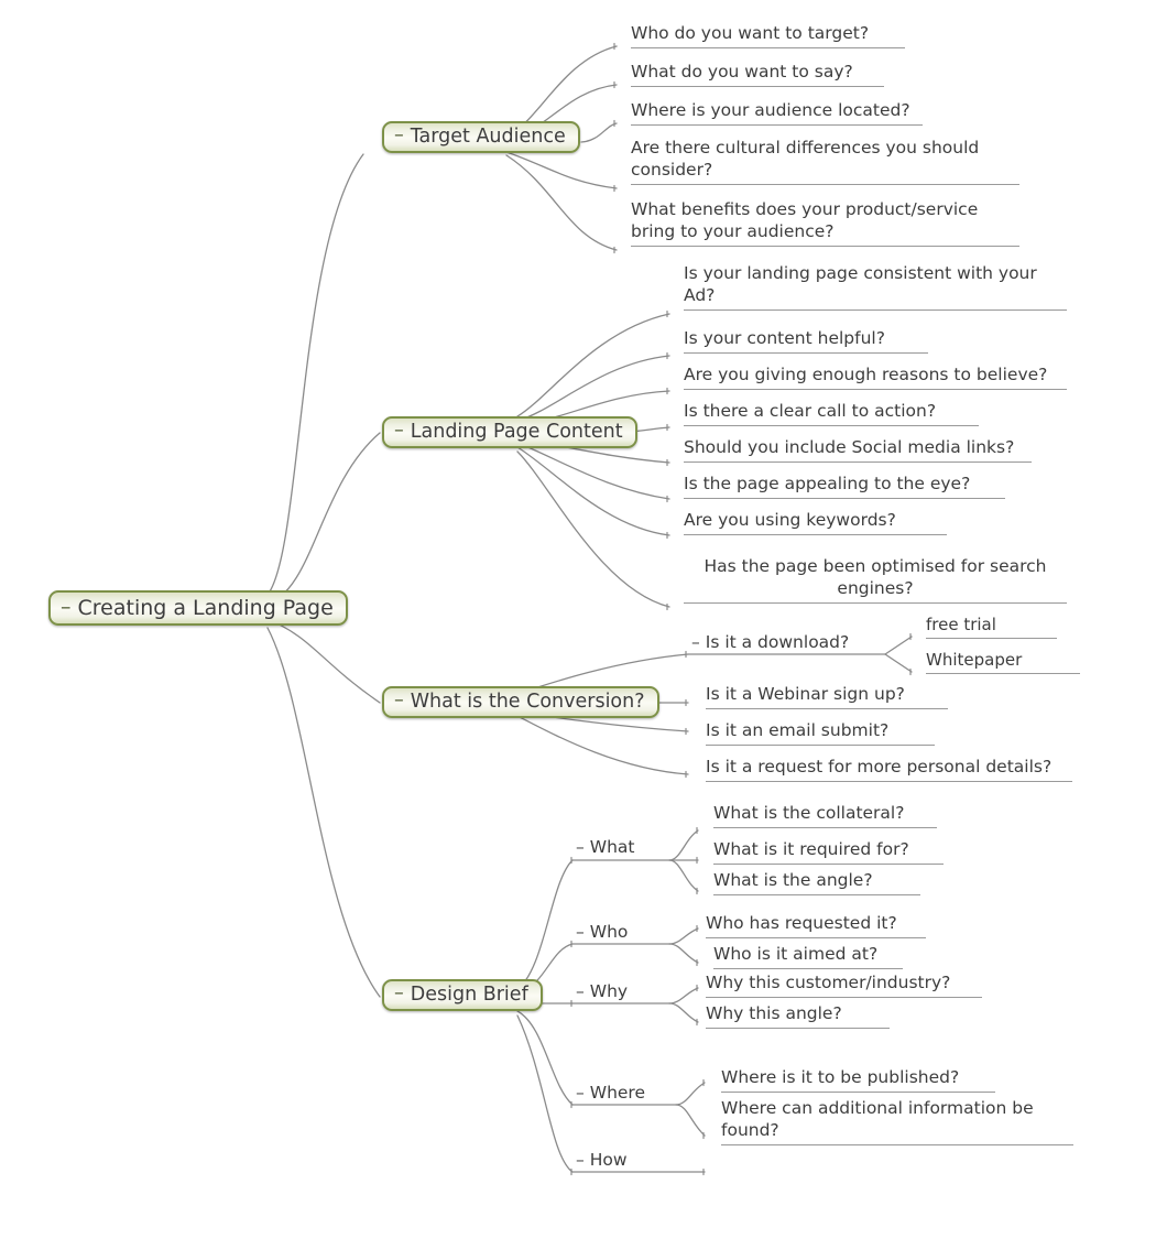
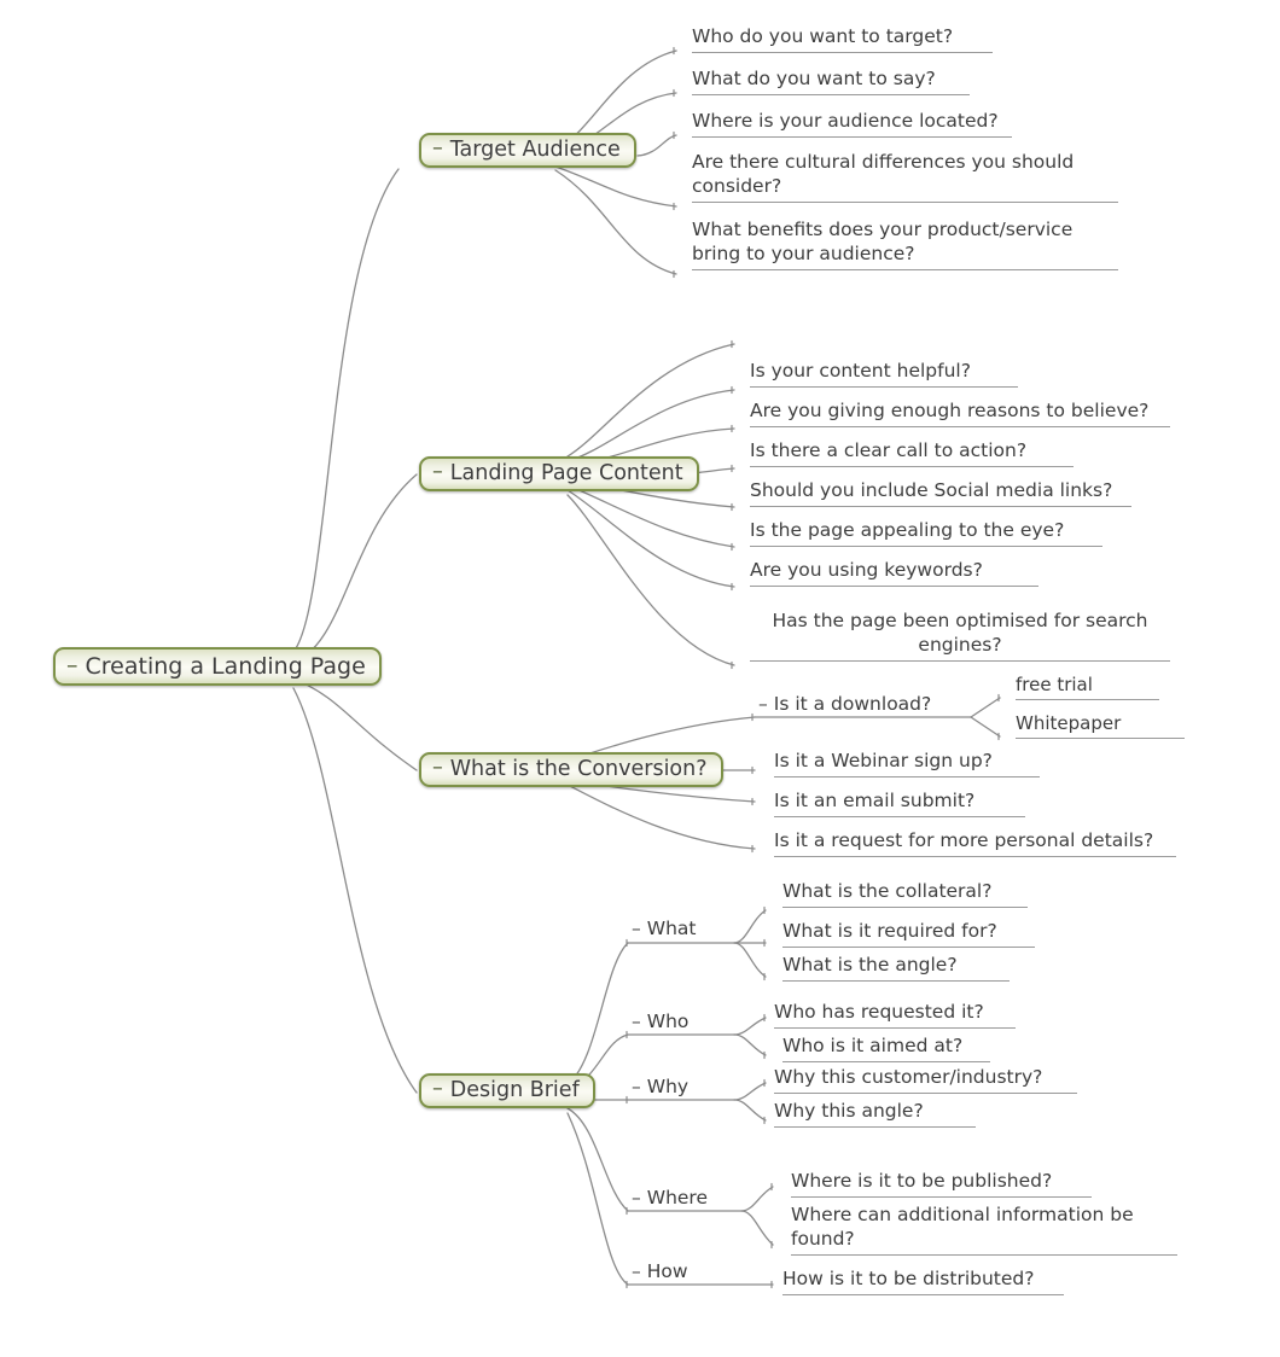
  –
  Creating a Landing Page
  –
  Target Audience
  –
  Landing Page Content
  –
  What is the Conversion?
  –
  Design Brief
  Who do you want to target?
  What do you want to say?
  Where is your audience located?
  Are there cultural differences you should consider?
  What benefits does your product/service bring to your audience?
- Is your landing page consistent with your Ad?
  Is your content helpful?
  Are you giving enough reasons to believe?
  Is there a clear call to action?
  Should you include Social media links?
  Is the page appealing to the eye?
  Are you using keywords?
  Has the page been optimised for search engines?
  – Is it a download?
  Is it a Webinar sign up?
  Is it an email submit?
  Is it a request for more personal details?
  free trial
  Whitepaper
  – What
  – Who
  – Why
  – Where
  – How
  What is the collateral?
  What is it required for?
  What is the angle?
  Who has requested it?
  Who is it aimed at?
  Why this customer/industry?
  Why this angle?
  Where is it to be published?
  Where can additional information be found?
+ How is it to be distributed?
